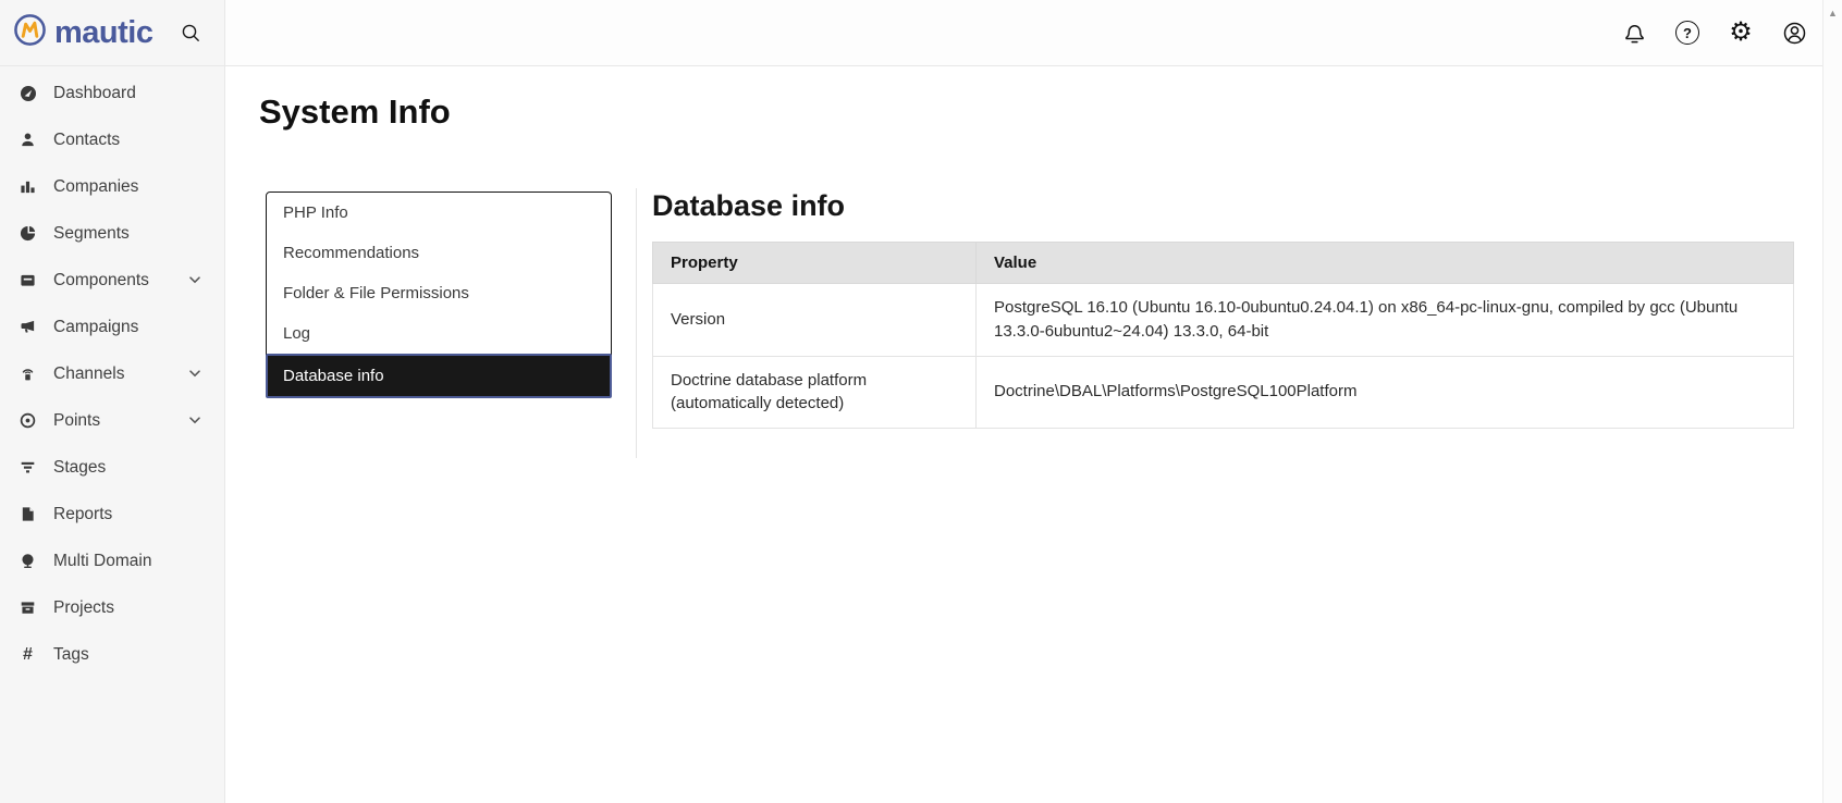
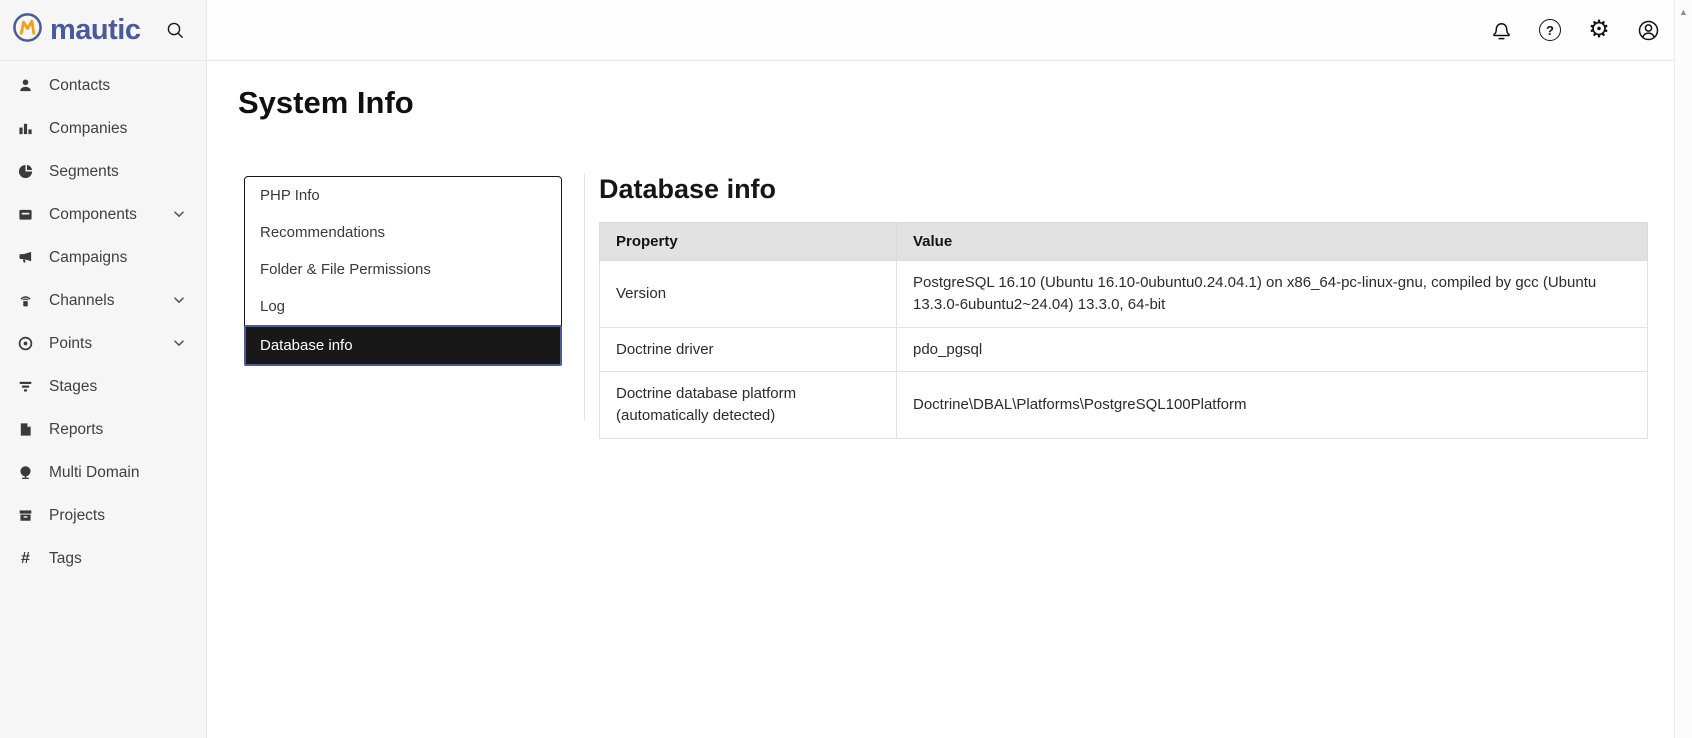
  mautic
  ?
  ⚙
  ▲
- Dashboard
  Contacts
  Companies
  Segments
  Components
  Campaigns
  Channels
  Points
  Stages
  Reports
  Multi Domain
  Projects
  #
  Tags
  System Info
  PHP Info
  Recommendations
  Folder & File Permissions
  Log
  Database info
  Database info
  Property	Value
  Version	PostgreSQL 16.10 (Ubuntu 16.10-0ubuntu0.24.04.1) on x86_64-pc-linux-gnu, compiled by gcc (Ubuntu 13.3.0-6ubuntu2~24.04) 13.3.0, 64-bit
+ Doctrine driver	pdo_pgsql
  Doctrine database platform (automatically detected)	Doctrine\DBAL\Platforms\PostgreSQL100Platform
